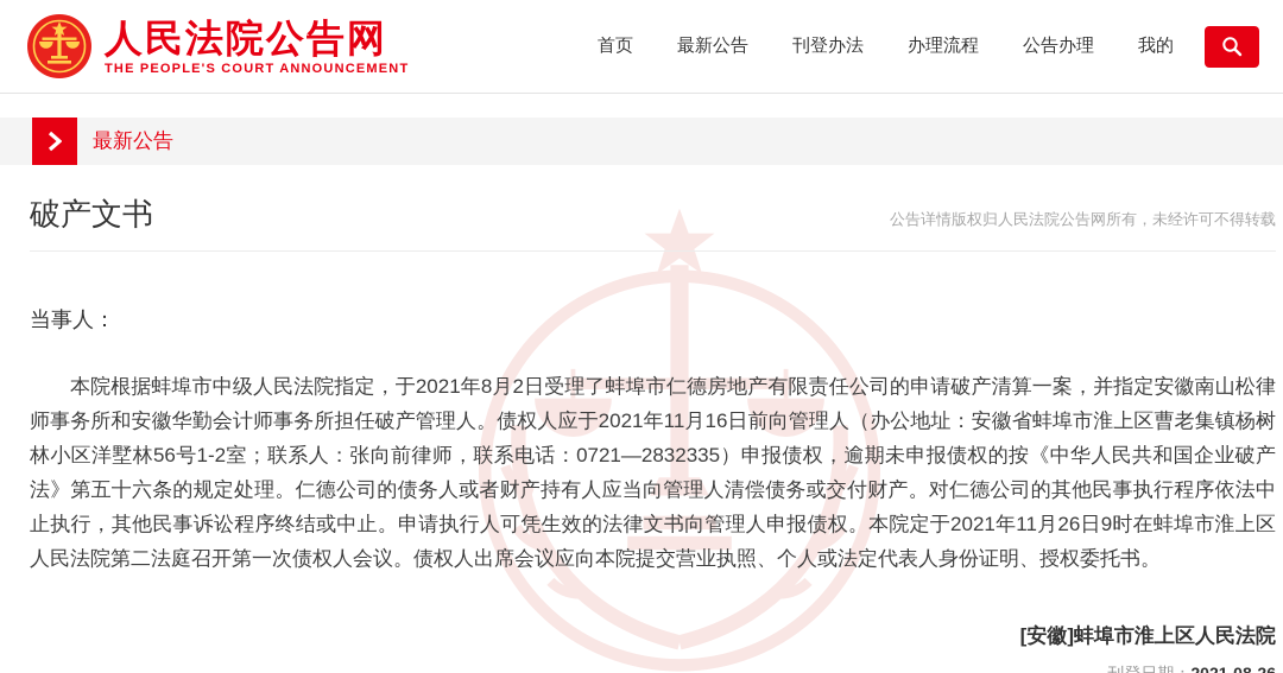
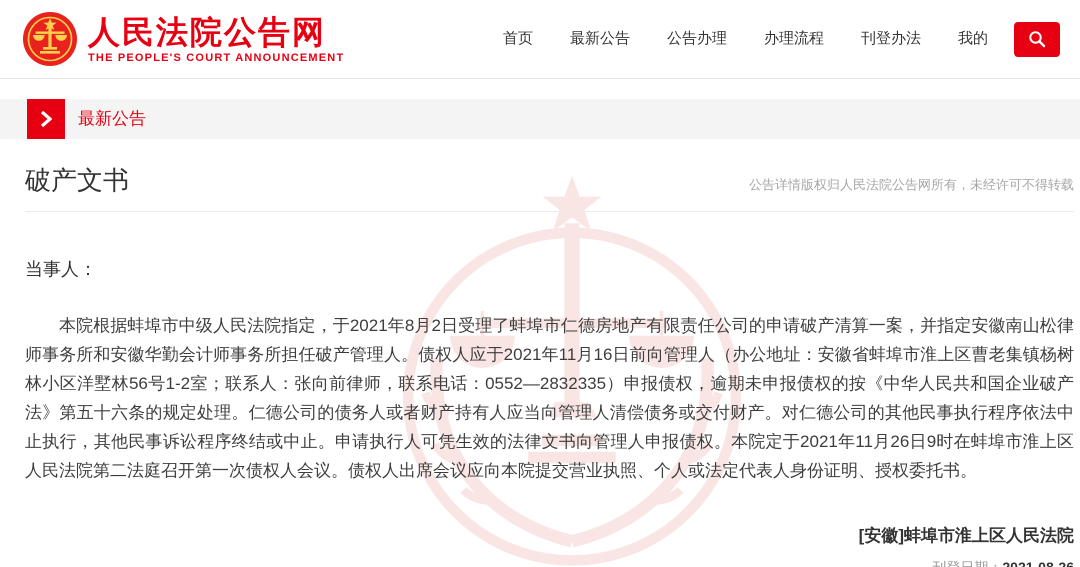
  人民法院公告网
  THE PEOPLE'S COURT ANNOUNCEMENT
  首页
  最新公告
- 刊登办法
+ 公告办理
  办理流程
- 公告办理
+ 刊登办法
  我的
  最新公告
  破产文书
  公告详情版权归人民法院公告网所有，未经许可不得转载
  当事人：
- 本院根据蚌埠市中级人民法院指定，于2021年8月2日受理了蚌埠市仁德房地产有限责任公司的申请破产清算一案，并指定安徽南山松律师事务所和安徽华勤会计师事务所担任破产管理人。债权人应于2021年11月16日前向管理人（办公地址：安徽省蚌埠市淮上区曹老集镇杨树林小区洋墅林56号1-2室；联系人：张向前律师，联系电话：0721—2832335）申报债权，逾期未申报债权的按《中华人民共和国企业破产法》第五十六条的规定处理。仁德公司的债务人或者财产持有人应当向管理人清偿债务或交付财产。对仁德公司的其他民事执行程序依法中止执行，其他民事诉讼程序终结或中止。申请执行人可凭生效的法律文书向管理人申报债权。本院定于2021年11月26日9时在蚌埠市淮上区人民法院第二法庭召开第一次债权人会议。债权人出席会议应向本院提交营业执照、个人或法定代表人身份证明、授权委托书。
+ 本院根据蚌埠市中级人民法院指定，于2021年8月2日受理了蚌埠市仁德房地产有限责任公司的申请破产清算一案，并指定安徽南山松律师事务所和安徽华勤会计师事务所担任破产管理人。债权人应于2021年11月16日前向管理人（办公地址：安徽省蚌埠市淮上区曹老集镇杨树林小区洋墅林56号1-2室；联系人：张向前律师，联系电话：0552—2832335）申报债权，逾期未申报债权的按《中华人民共和国企业破产法》第五十六条的规定处理。仁德公司的债务人或者财产持有人应当向管理人清偿债务或交付财产。对仁德公司的其他民事执行程序依法中止执行，其他民事诉讼程序终结或中止。申请执行人可凭生效的法律文书向管理人申报债权。本院定于2021年11月26日9时在蚌埠市淮上区人民法院第二法庭召开第一次债权人会议。债权人出席会议应向本院提交营业执照、个人或法定代表人身份证明、授权委托书。
  [安徽]蚌埠市淮上区人民法院
